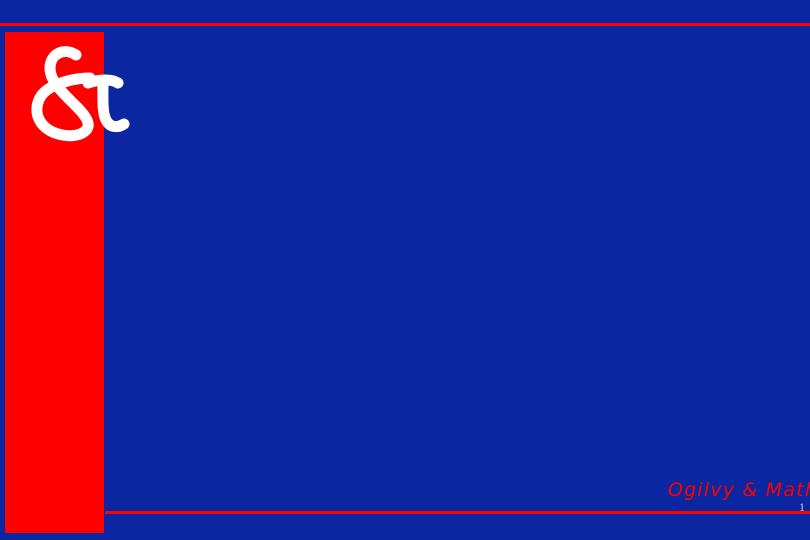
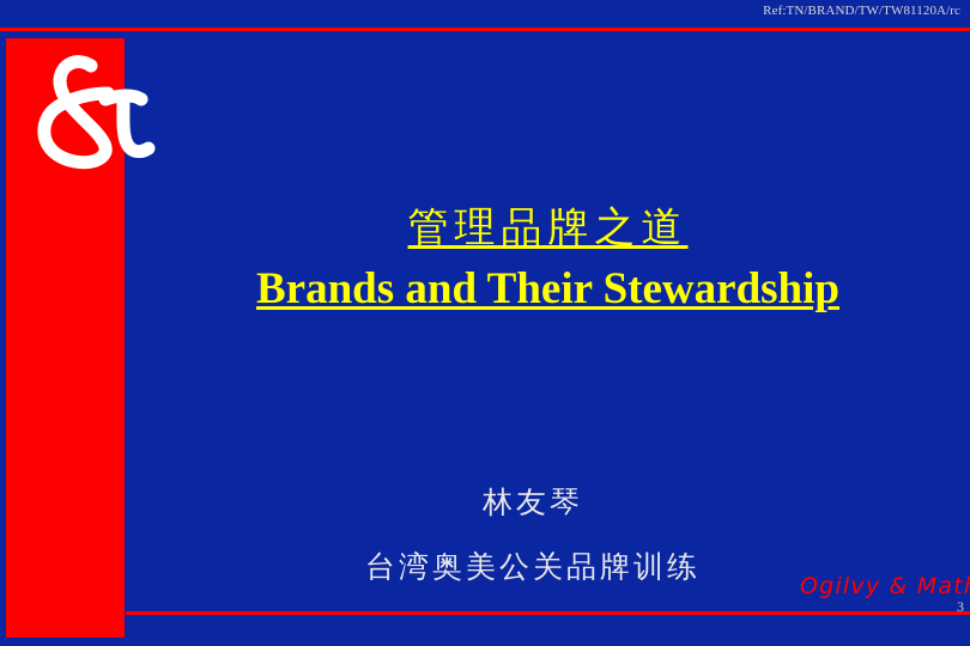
+ Ref:TN/BRAND/TW/TW81120A/rc
+ 管理品牌之道
+ Brands and Their Stewardship
+ 林友琴
+ 台湾奥美公关品牌训练
  Ogilvy & Mat
- 1
+ 3
